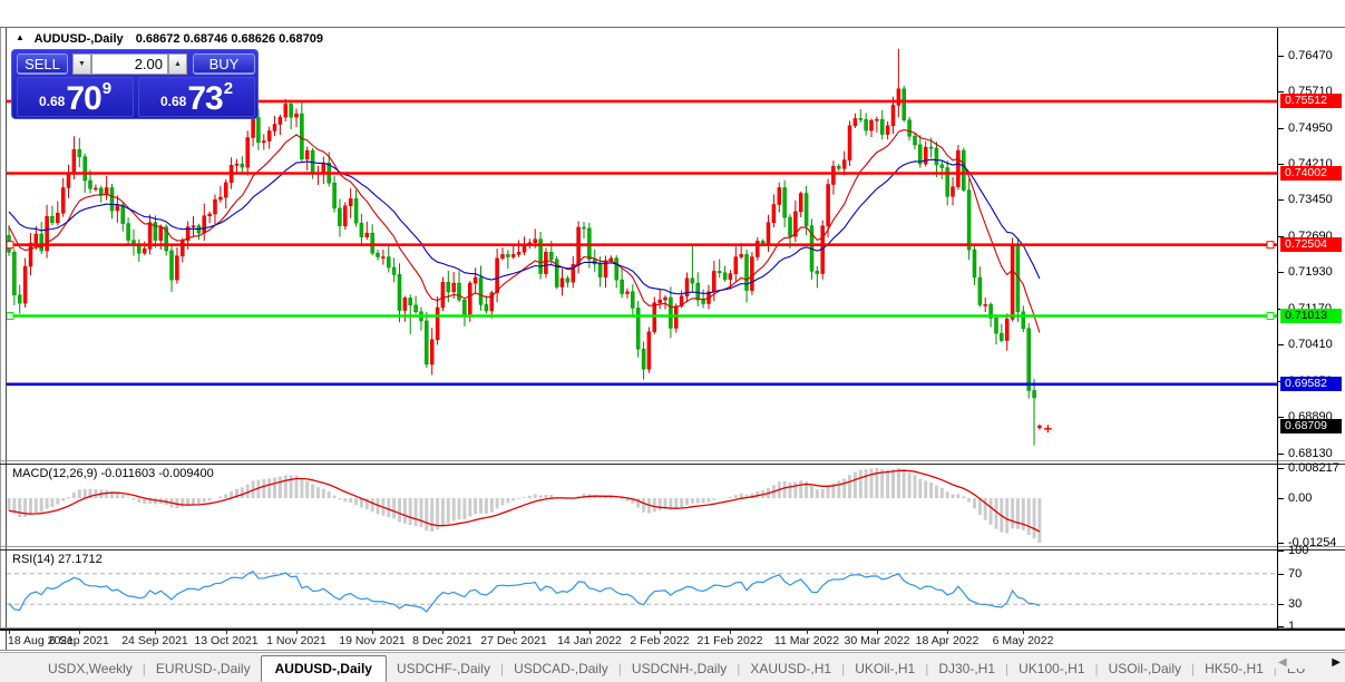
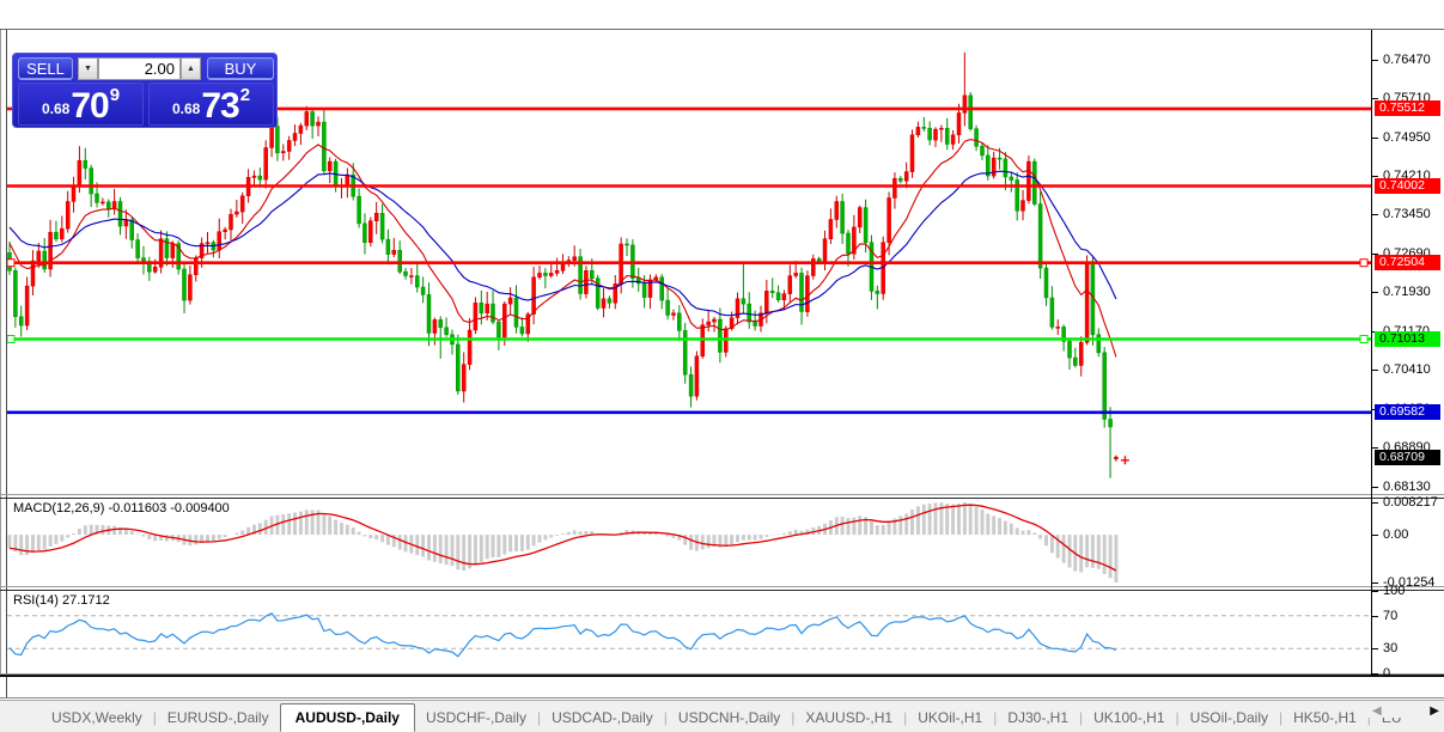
- ▲ AUDUSD-,Daily 0.68672 0.68746 0.68626 0.68709
  SELL
  2.00
  BUY
  0.68
  70
  9
  0.68
  73
  2
  MACD(12,26,9) -0.011603 -0.009400
  RSI(14) 27.1712
  0.76470
  0.75710
  0.74950
  0.74210
  0.73450
  0.72690
  0.71930
  0.70410
  0.68890
  0.68130
  0.75512
  0.74002
  0.72504
  0.71013
  0.69582
  0.68709
  0.008217
  0.00
  -0.01254
  100
  70
  30
- 1
+ 0
- 18 Aug 2021
- 6 Sep 2021
- 24 Sep 2021
- 13 Oct 2021
- 1 Nov 2021
- 19 Nov 2021
- 8 Dec 2021
- 27 Dec 2021
- 14 Jan 2022
- 2 Feb 2022
- 21 Feb 2022
- 11 Mar 2022
- 30 Mar 2022
- 18 Apr 2022
- 6 May 2022
  USDX,Weekly
  |
  EURUSD-,Daily
  AUDUSD-,Daily
  USDCHF-,Daily
  |
  USDCAD-,Daily
  |
  USDCNH-,Daily
  |
  XAUUSD-,H1
  |
  UKOil-,H1
  |
  DJ30-,H1
  |
  UK100-,H1
  |
  USOil-,Daily
  |
  HK50-,H1
  ◀
  ▶
